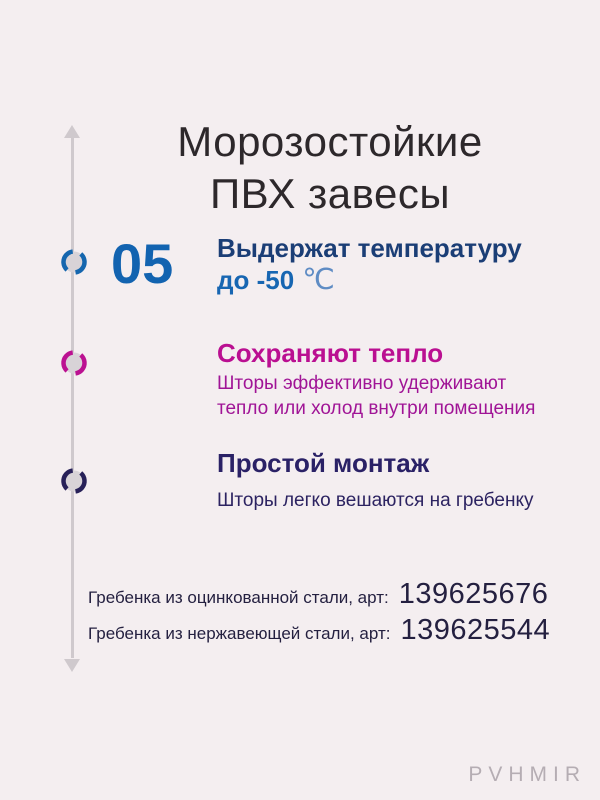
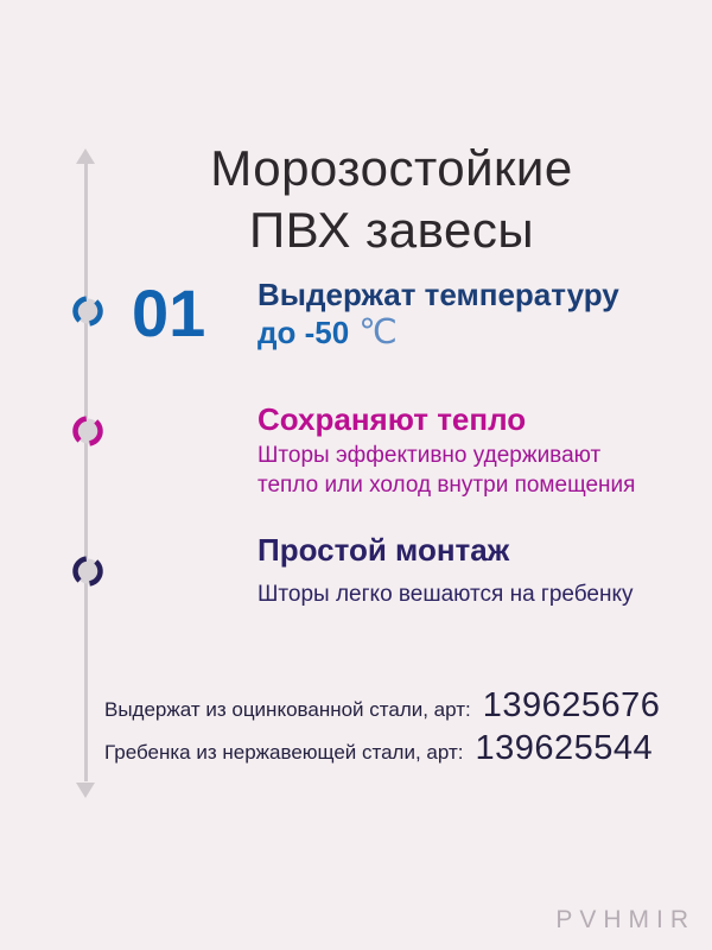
  Морозостойкие
  ПВХ завесы
- 05
+ 01
  Выдержат температуру
  до -50 ℃
  Сохраняют тепло
  Шторы эффективно удерживают
  тепло или холод внутри помещения
  Простой монтаж
  Шторы легко вешаются на гребенку
- Гребенка из оцинкованной стали, арт:
+ Выдержат из оцинкованной стали, арт:
  139625676
  Гребенка из нержавеющей стали, арт:
  139625544
  PVHMIR
